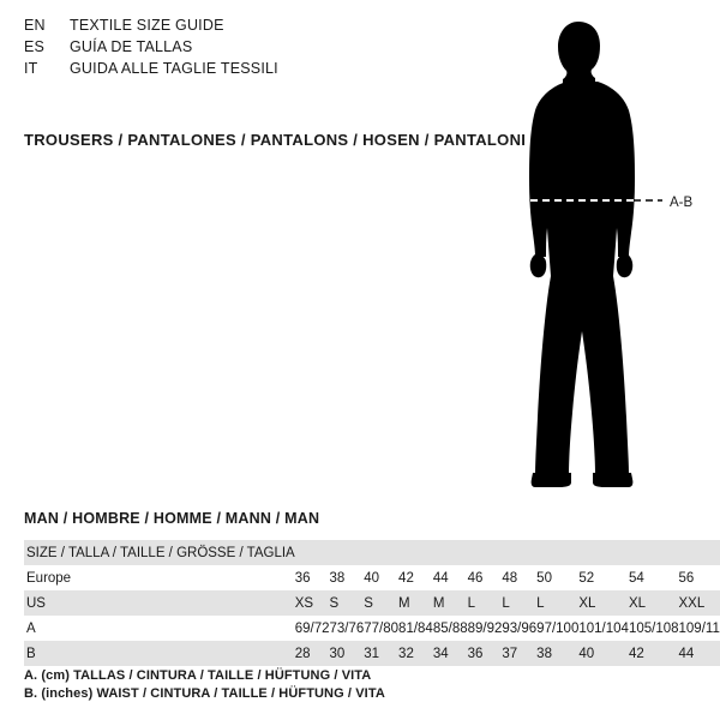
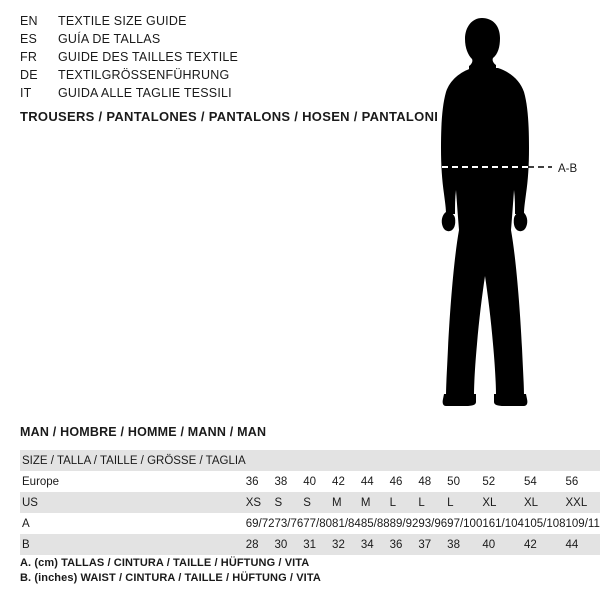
  EN
  TEXTILE SIZE GUIDE
  ES
  GUÍA DE TALLAS
+ FR
+ GUIDE DES TAILLES TEXTILE
+ DE
+ TEXTILGRÖSSENFÜHRUNG
  IT
  GUIDA ALLE TAGLIE TESSILI
  TROUSERS / PANTALONES / PANTALONS / HOSEN / PANTALONI
  A-B
  MAN / HOMBRE / HOMME / MANN / MAN
  SIZE / TALLA / TAILLE / GRÖSSE / TAGLIA
  Europe	36	38	40	42	44	46	48	50	52	54	56
  US	XS	S	S	M	M	L	L	L	XL	XL	XXL
- A	69/72	73/76	77/80	81/84	85/88	89/92	93/96	97/100	101/104	105/108	109/11
+ A	69/72	73/76	77/80	81/84	85/88	89/92	93/96	97/100	161/104	105/108	109/11
  B	28	30	31	32	34	36	37	38	40	42	44
  A. (cm) TALLAS / CINTURA / TAILLE / HÜFTUNG / VITA
  B. (inches) WAIST / CINTURA / TAILLE / HÜFTUNG / VITA
